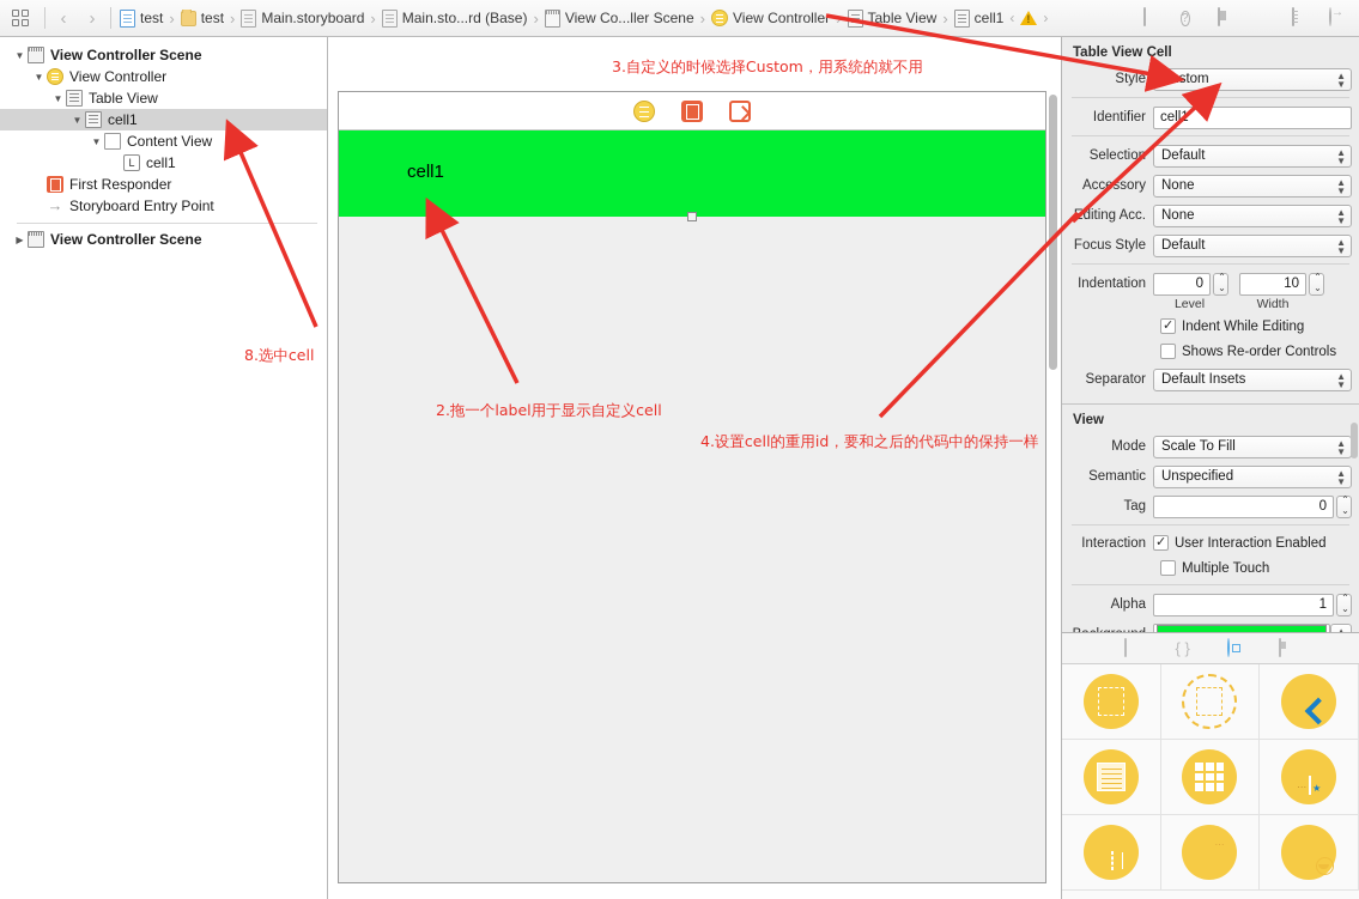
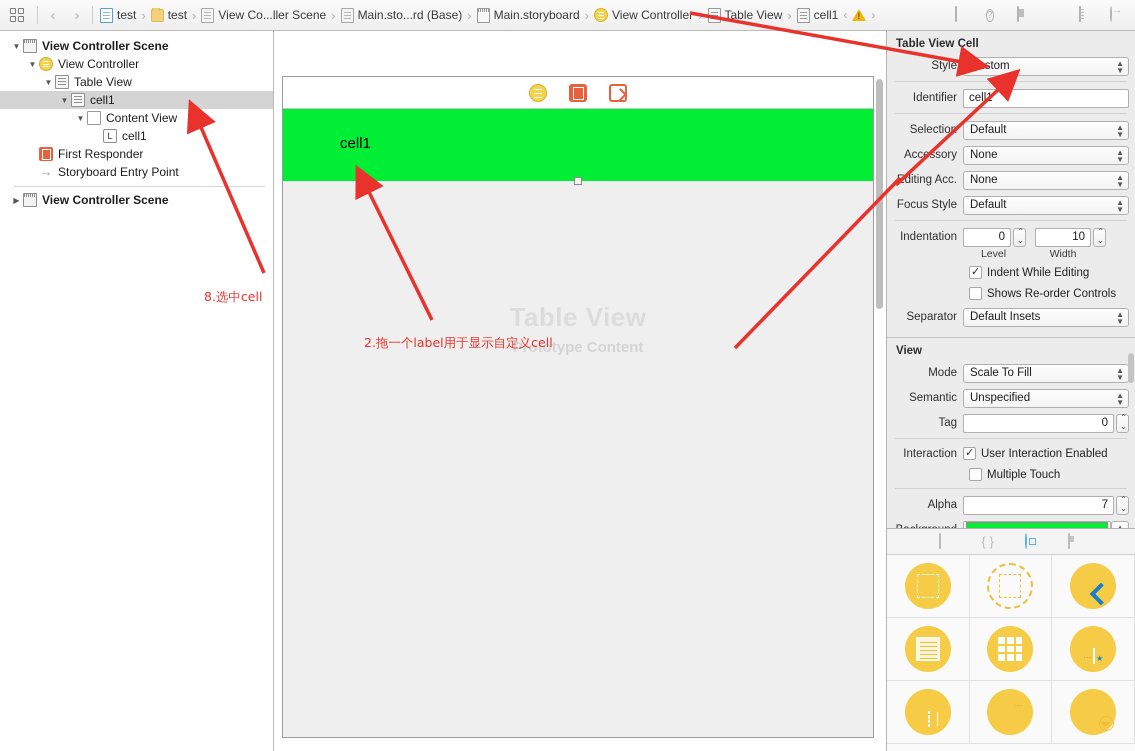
  ‹
  ›
  test
  ›
  test
  ›
- Main.storyboard
+ View Co...ller Scene
  ›
  Main.sto...rd (Base)
  ›
- View Co...ller Scene
+ Main.storyboard
  ›
  View Controller
  Table View
  ›
  cell1
  ‹
  ›
  ?
  ▼
  View Controller Scene
  ▼
  View Controller
  ▼
  Table View
  ▼
  cell1
  ▼
  Content View
  L
  cell1
  First Responder
  →
  Storyboard Entry Point
  ▶
  View Controller Scene
  cell1
+ Prototype Content
  Table View Cell
  Style
  Custom
  ▲
  ▼
  Identifier
  cell
  Selectio
  Default
  ▲
  ▼
  Accssory
  None
  ▲
  ▼
  diting Acc.
  None
  ▲
  ▼
  Focus Style
  Default
  ▲
  ▼
  Indentation
  0
  10
  Level
  Width
  Indent While Editing
  Shows Re-order Controls
  Separator
  Default Insets
  ▲
  ▼
  View
  Mode
  Scale To Fill
  ▲
  ▼
  Semantic
  Unspecified
  ▲
  ▼
  Tag
  0
  Interaction
  User Interaction Enabled
  Multiple Touch
  Alpha
- 1
+ 7
  ▲
  { }
  ★
  ⋯
  ⋯
  8.选中cell
  2.拖一个label用于显示自定义cell
- 3.自定义的时候选择Custom，用系统的就不用
- 4.设置cell的重用id，要和之后的代码中的保持一样
